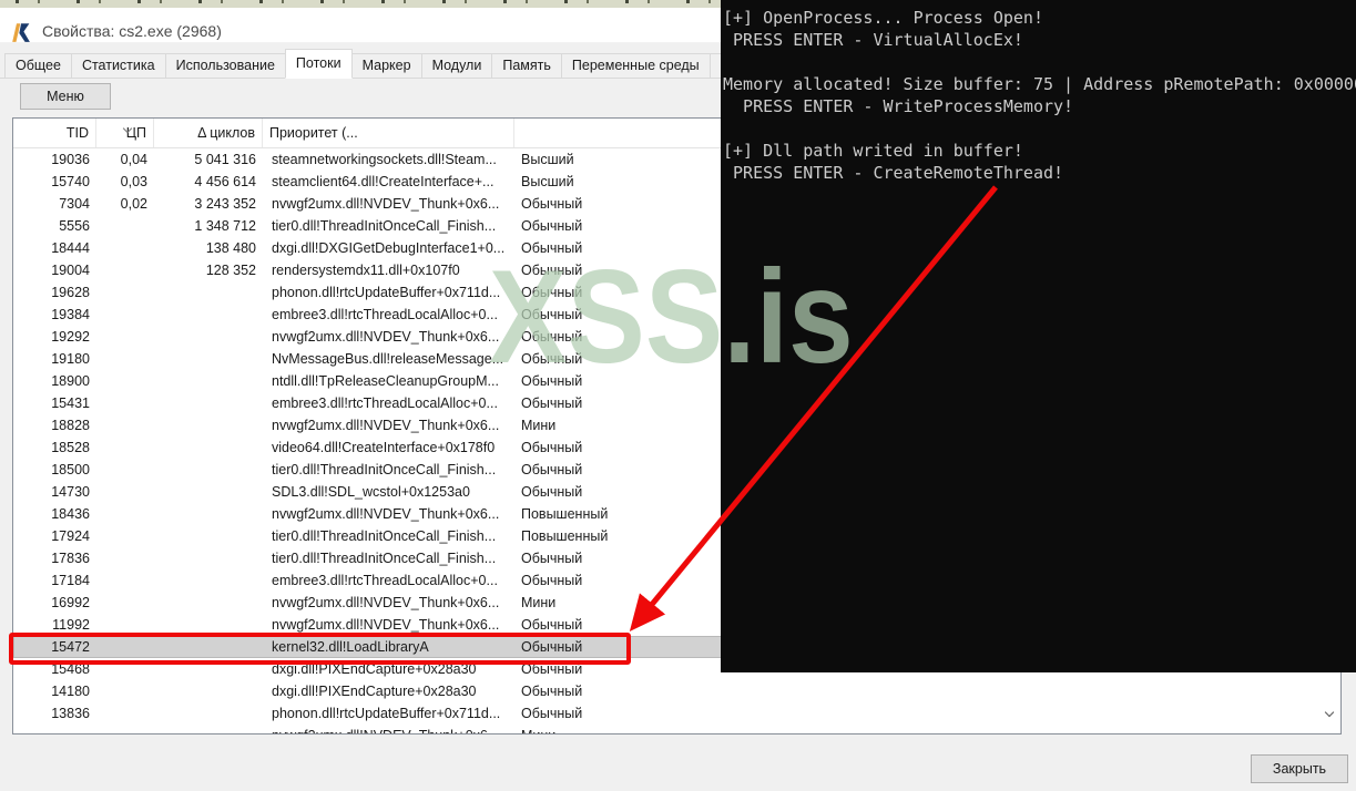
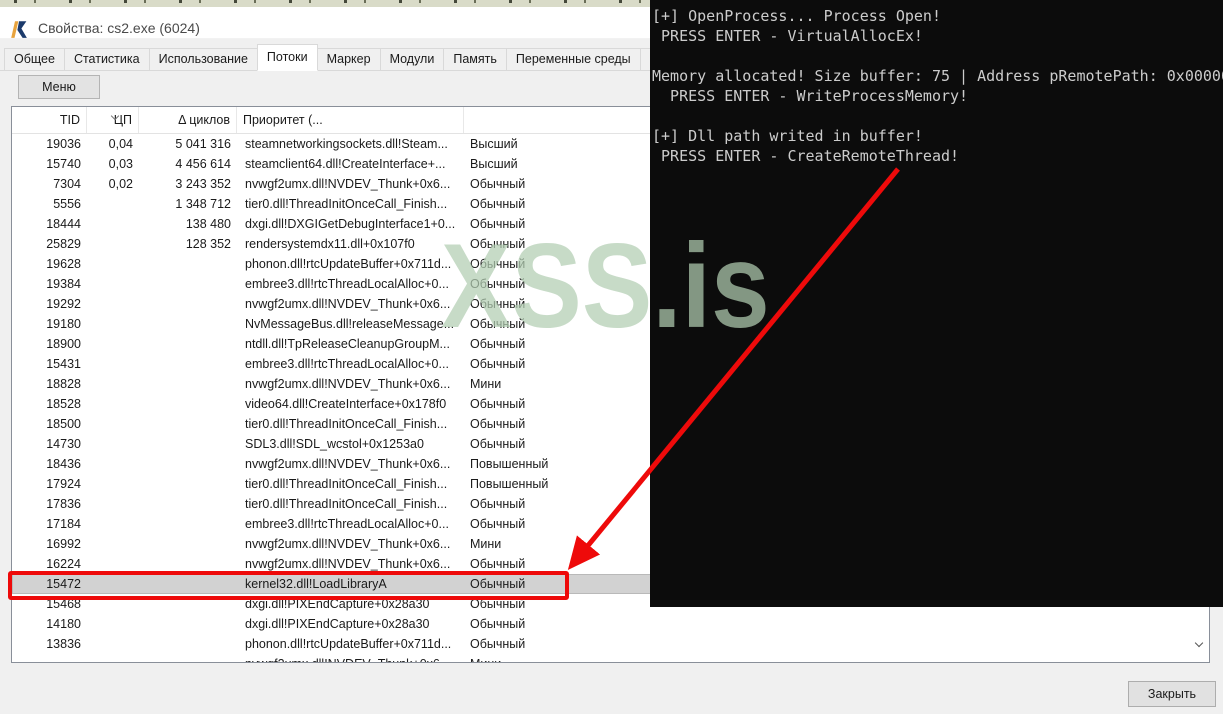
- Свойства: cs2.exe (2968)
+ Свойства: cs2.exe (6024)
  Общее
  Статистика
  Использование
  Потоки
  Маркер
  Модули
  Память
  Переменные среды
  Меню
  TID
  ЦП
  Δ циклов
  Приоритет (...
  19036
  0,04
  5 041 316
  steamnetworkingsockets.dll!Steam...
  Высший
  15740
  0,03
  4 456 614
  steamclient64.dll!CreateInterface+...
  Высший
  7304
  0,02
  3 243 352
  nvwgf2umx.dll!NVDEV_Thunk+0x6...
  Обычный
  5556
  1 348 712
  tier0.dll!ThreadInitOnceCall_Finish...
  Обычный
  18444
  138 480
  dxgi.dll!DXGIGetDebugInterface1+0...
  Обычный
- 19004
+ 25829
  128 352
  rendersystemdx11.dll+0x107f0
  Обычный
  19628
  phonon.dll!rtcUpdateBuffer+0x711d...
  Обычный
  19384
  embree3.dll!rtcThreadLocalAlloc+0...
  Обычный
  19292
  nvwgf2umx.dll!NVDEV_Thunk+0x6...
  Обычный
  19180
  NvMessageBus.dll!releaseMessage...
  Обычный
  18900
  ntdll.dll!TpReleaseCleanupGroupM...
  Обычный
  15431
  embree3.dll!rtcThreadLocalAlloc+0...
  Обычный
  18828
  nvwgf2umx.dll!NVDEV_Thunk+0x6...
  Мини
  18528
  video64.dll!CreateInterface+0x178f0
  Обычный
  18500
  tier0.dll!ThreadInitOnceCall_Finish...
  Обычный
  14730
  SDL3.dll!SDL_wcstol+0x1253a0
  Обычный
  18436
  nvwgf2umx.dll!NVDEV_Thunk+0x6...
  Повышенный
  17924
  tier0.dll!ThreadInitOnceCall_Finish...
  Повышенный
  17836
  tier0.dll!ThreadInitOnceCall_Finish...
  Обычный
  17184
  embree3.dll!rtcThreadLocalAlloc+0...
  Обычный
  16992
  nvwgf2umx.dll!NVDEV_Thunk+0x6...
  Мини
- 11992
+ 16224
  nvwgf2umx.dll!NVDEV_Thunk+0x6...
  Обычный
  15472
  kernel32.dll!LoadLibraryA
  Обычный
  15468
  dxgi.dll!PIXEndCapture+0x28a30
  Обычный
  14180
  dxgi.dll!PIXEndCapture+0x28a30
  Обычный
  13836
  phonon.dll!rtcUpdateBuffer+0x711d...
  Обычный
  [+] OpenProcess... Process Open!
  PRESS ENTER - VirtualAllocEx!
  Memory allocated! Size buffer: 75 | Address pRemotePath: 0x0000
  PRESS ENTER - WriteProcessMemory!
  [+] Dll path writed in buffer!
  PRESS ENTER - CreateRemoteThread!
  XSS.is
  Закрыть
